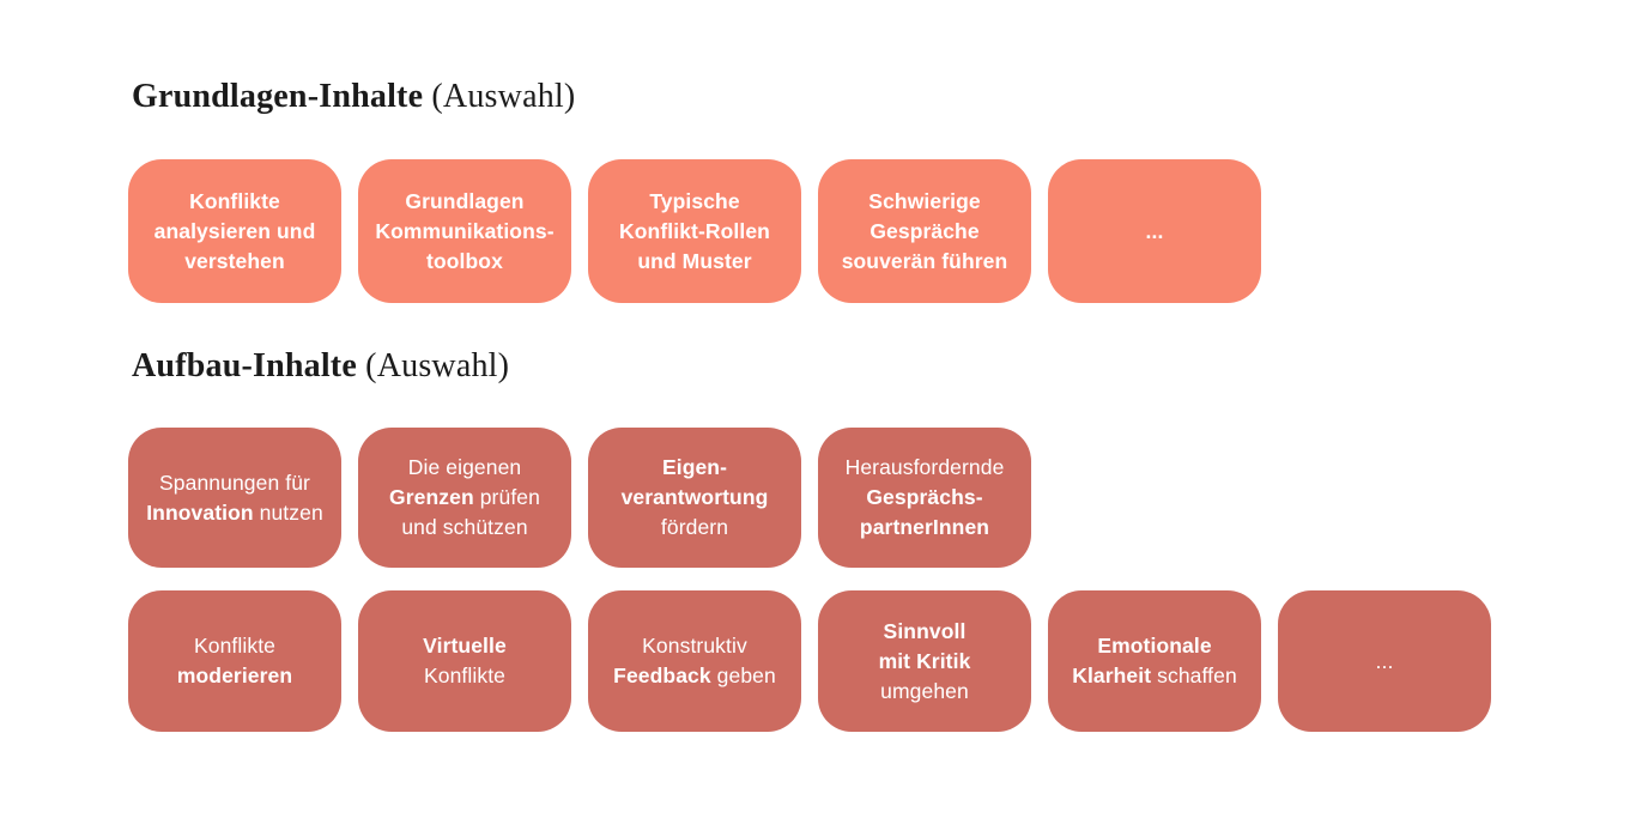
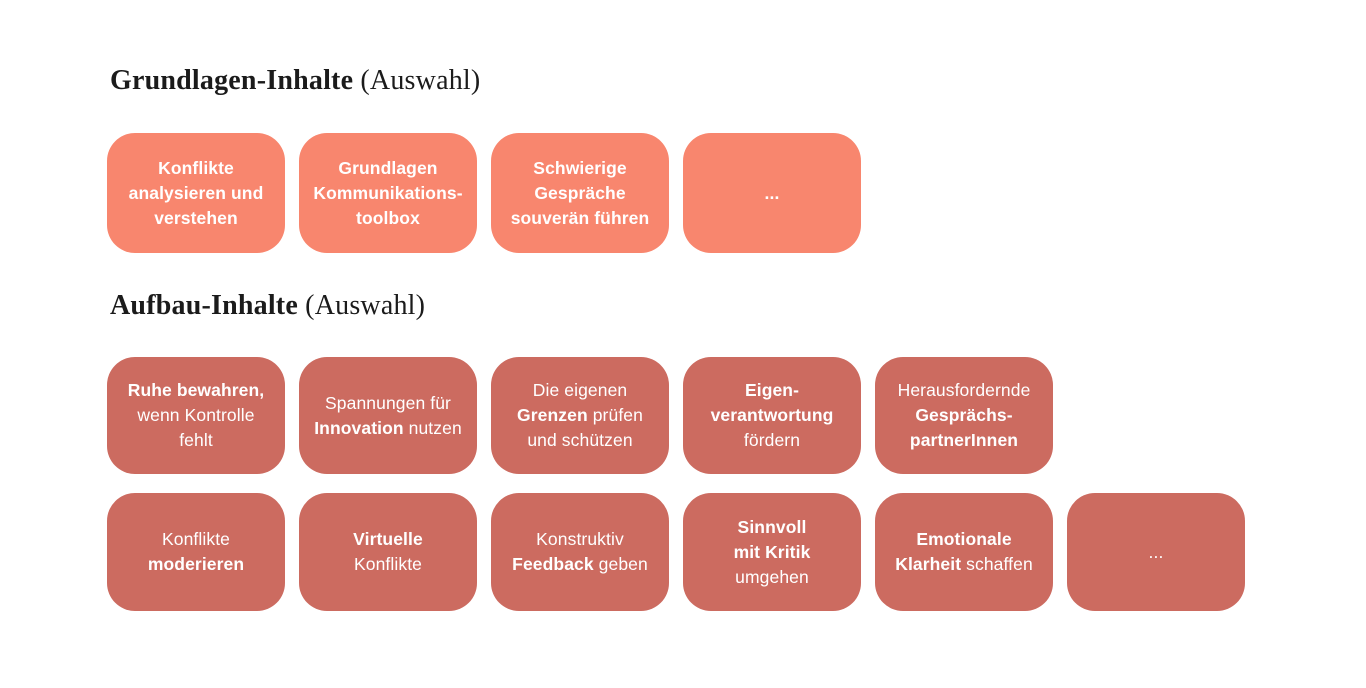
  Grundlagen-Inhalte (Auswahl)
  Konflikte
  analysieren und
  verstehen
  Grundlagen
  Kommunikations-
  toolbox
- Typische
- Konflikt-Rollen
- und Muster
  Schwierige
  Gespräche
  souverän führen
  ...
  Aufbau-Inhalte (Auswahl)
+ Ruhe bewahren,
+ wenn Kontrolle
+ fehlt
  Spannungen für
  Innovation nutzen
  Die eigenen
  Grenzen prüfen
  und schützen
  Eigen-
  verantwortung
  fördern
  Herausfordernde
  Gesprächs-
  partnerInnen
  Konflikte
  moderieren
  Virtuelle
  Konflikte
  Konstruktiv
  Feedback geben
  Sinnvoll
  mit Kritik
  umgehen
  Emotionale
  Klarheit schaffen
  ...
